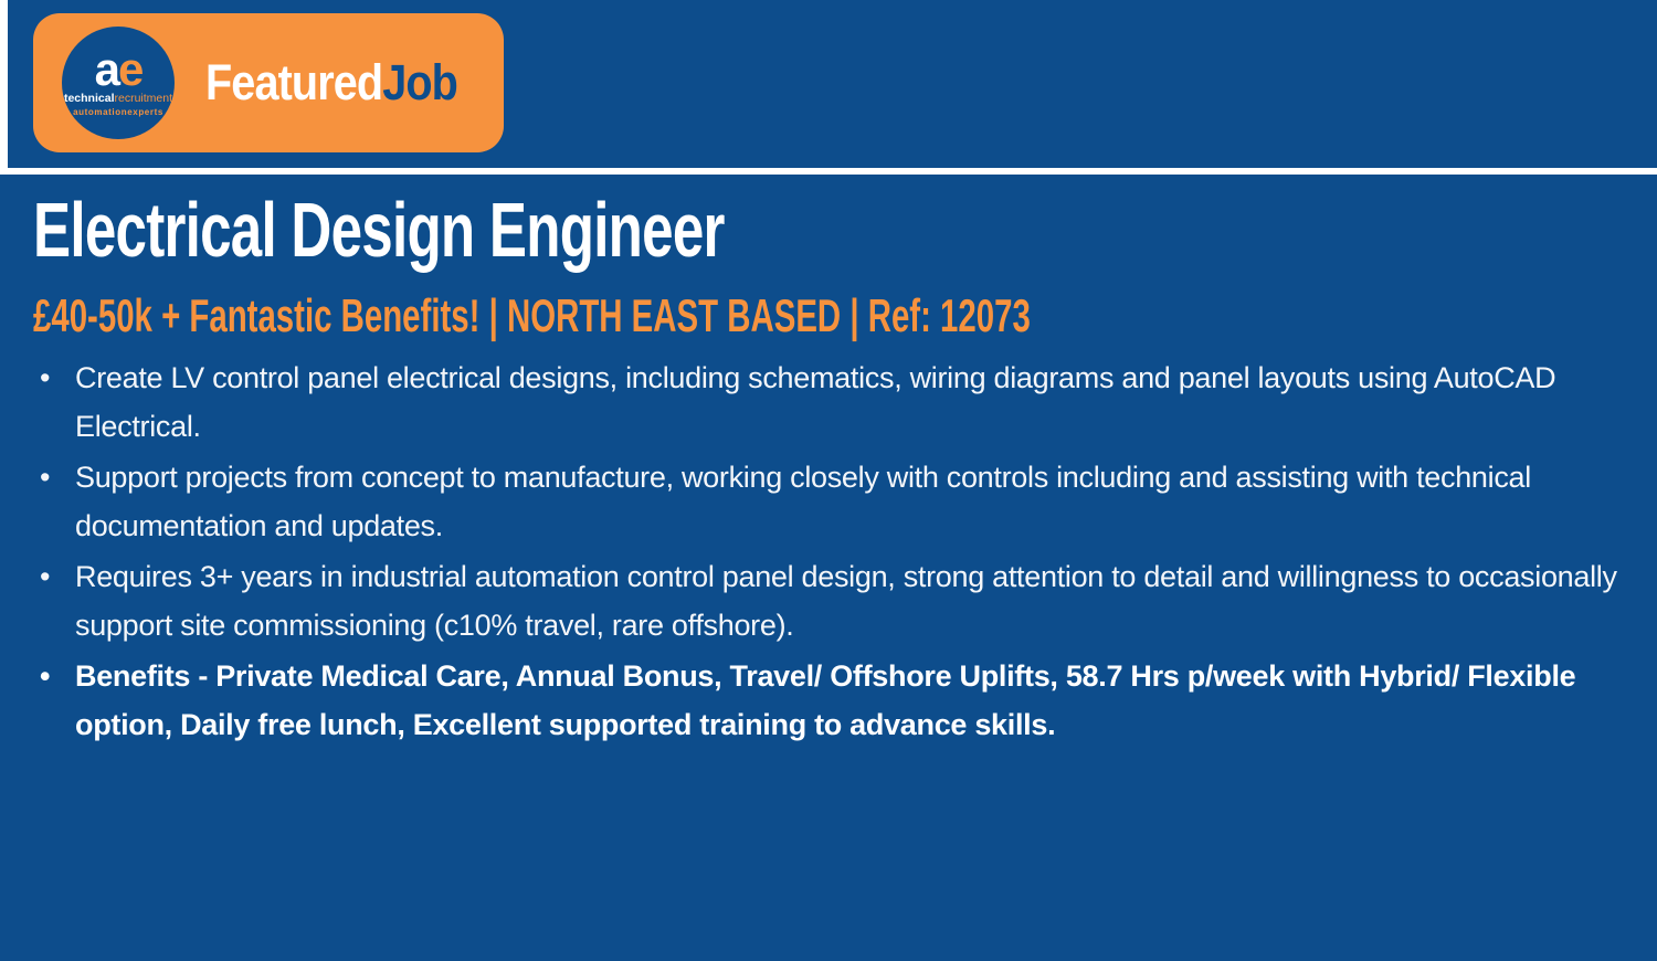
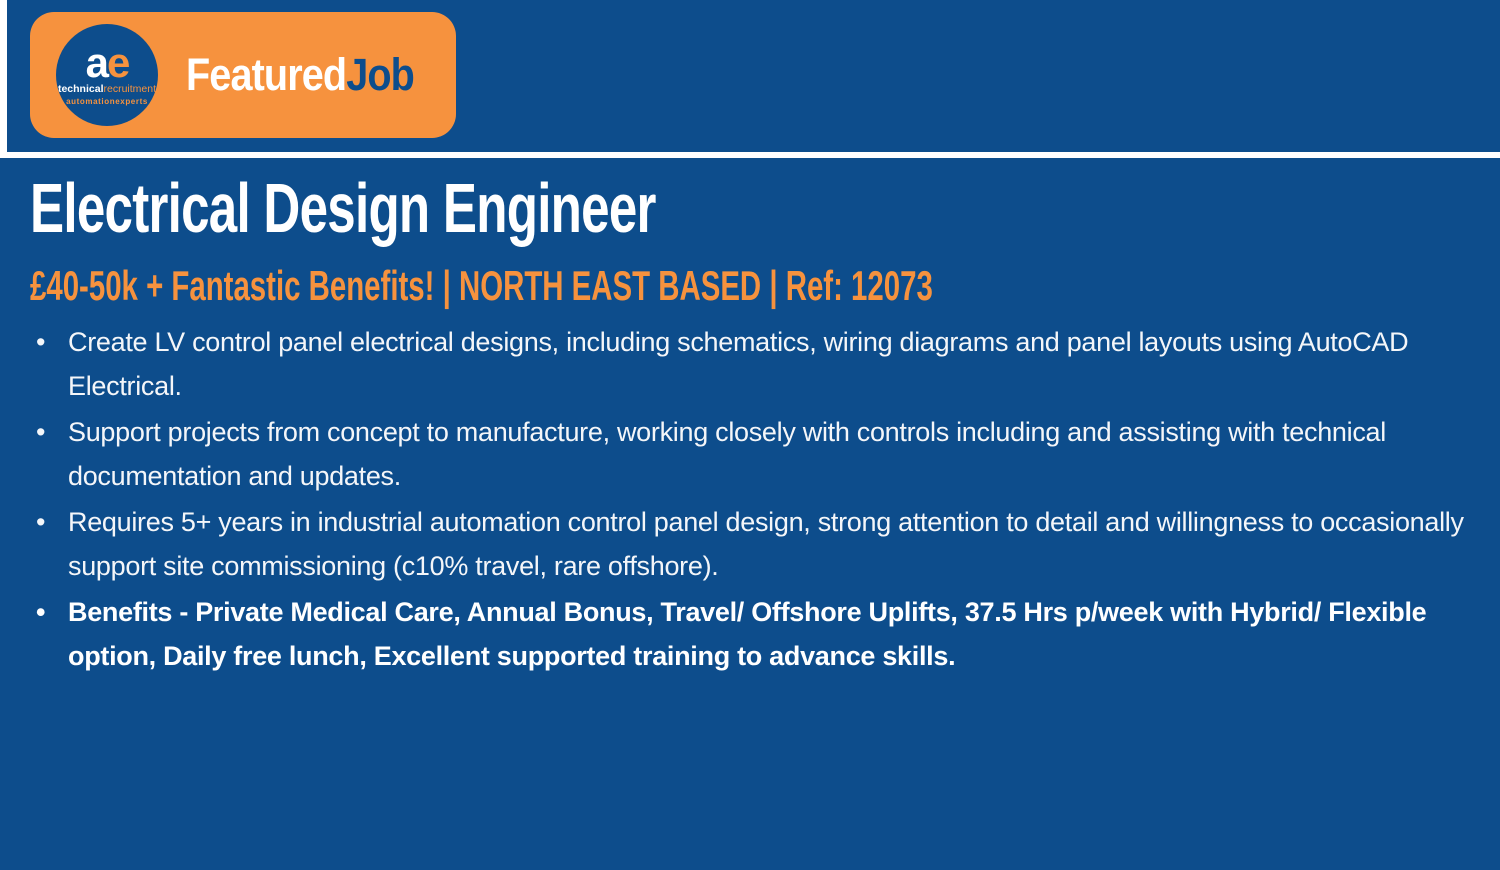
  ae
  technicalrecruitment
  automationexperts
  FeaturedJob
  Electrical Design Engineer
  £40-50k + Fantastic Benefits! | NORTH EAST BASED | Ref: 12073
  •
  Create LV control panel electrical designs, including schematics, wiring diagrams and panel layouts using AutoCAD Electrical.
  •
  Support projects from concept to manufacture, working closely with controls including and assisting with technical documentation and updates.
  •
- Requires 3+ years in industrial automation control panel design, strong attention to detail and willingness to occasionally support site commissioning (c10% travel, rare offshore).
+ Requires 5+ years in industrial automation control panel design, strong attention to detail and willingness to occasionally support site commissioning (c10% travel, rare offshore).
  •
- Benefits - Private Medical Care, Annual Bonus, Travel/ Offshore Uplifts, 58.7 Hrs p/week with Hybrid/ Flexible option, Daily free lunch, Excellent supported training to advance skills.
+ Benefits - Private Medical Care, Annual Bonus, Travel/ Offshore Uplifts, 37.5 Hrs p/week with Hybrid/ Flexible option, Daily free lunch, Excellent supported training to advance skills.
